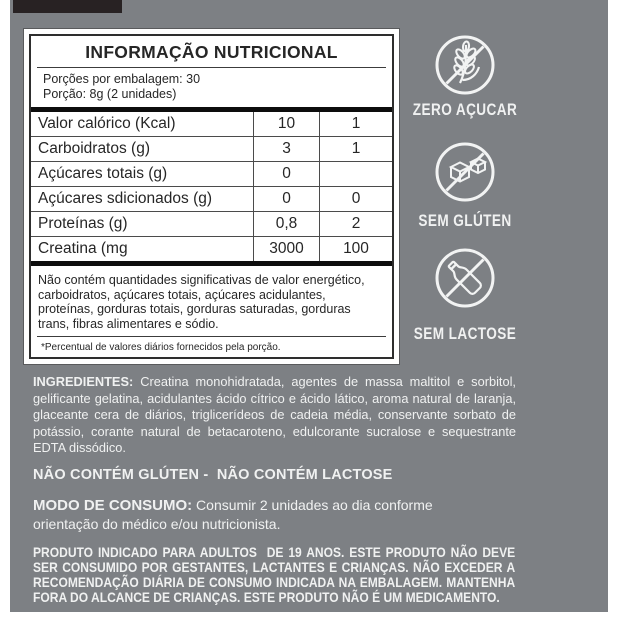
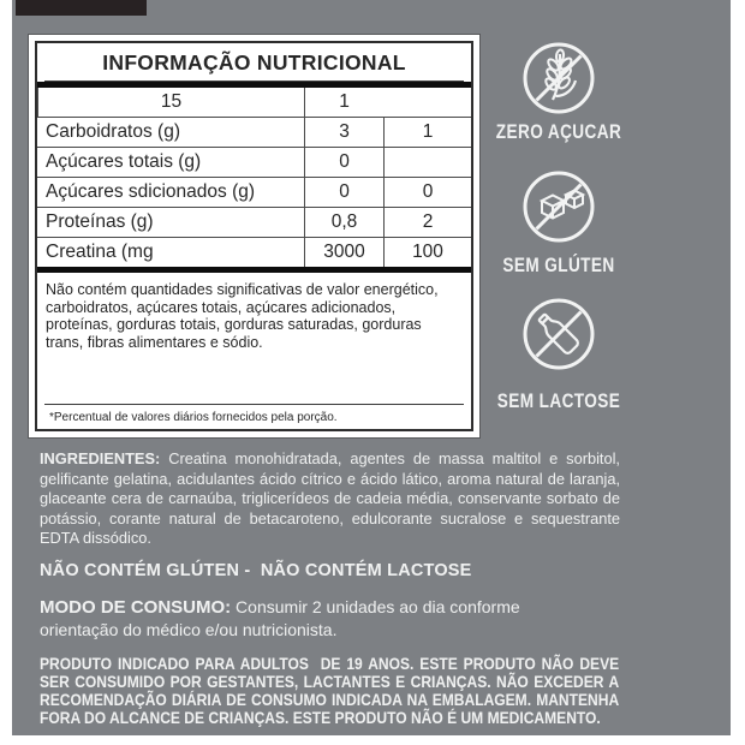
  INFORMAÇÃO NUTRICIONAL
- Porções por embalagem: 30
- Porção: 8g (2 unidades)
- Valor calórico (Kcal)
- 10
+ 15
  1
  Carboidratos (g)
  3
  1
  Açúcares totais (g)
  0
  Açúcares sdicionados (g)
  0
  0
  Proteínas (g)
  0,8
  2
  Creatina (mg
  3000
  100
- Não contém quantidades significativas de valor energético, carboidratos, açúcares totais, açúcares acidulantes, proteínas, gorduras totais, gorduras saturadas, gorduras trans, fibras alimentares e sódio.
+ Não contém quantidades significativas de valor energético, carboidratos, açúcares totais, açúcares adicionados, proteínas, gorduras totais, gorduras saturadas, gorduras trans, fibras alimentares e sódio.
  *Percentual de valores diários fornecidos pela porção.
  ZERO AÇUCAR
  SEM GLÚTEN
  SEM LACTOSE
- INGREDIENTES: Creatina monohidratada, agentes de massa maltitol e sorbitol, gelificante gelatina, acidulantes ácido cítrico e ácido lático, aroma natural de laranja, glaceante cera de diários, triglicerídeos de cadeia média, conservante sorbato de potássio, corante natural de betacaroteno, edulcorante sucralose e sequestrante EDTA dissódico.
+ INGREDIENTES: Creatina monohidratada, agentes de massa maltitol e sorbitol, gelificante gelatina, acidulantes ácido cítrico e ácido lático, aroma natural de laranja, glaceante cera de carnaúba, triglicerídeos de cadeia média, conservante sorbato de potássio, corante natural de betacaroteno, edulcorante sucralose e sequestrante EDTA dissódico.
  NÃO CONTÉM GLÚTEN - NÃO CONTÉM LACTOSE
  MODO DE CONSUMO: Consumir 2 unidades ao dia conforme orientação do médico e/ou nutricionista.
  PRODUTO INDICADO PARA ADULTOS DE 19 ANOS. ESTE PRODUTO NÃO DEVE SER CONSUMIDO POR GESTANTES, LACTANTES E CRIANÇAS. NÃO EXCEDER A RECOMENDAÇÃO DIÁRIA DE CONSUMO INDICADA NA EMBALAGEM. MANTENHA FORA DO ALCANCE DE CRIANÇAS. ESTE PRODUTO NÃO É UM MEDICAMENTO.
